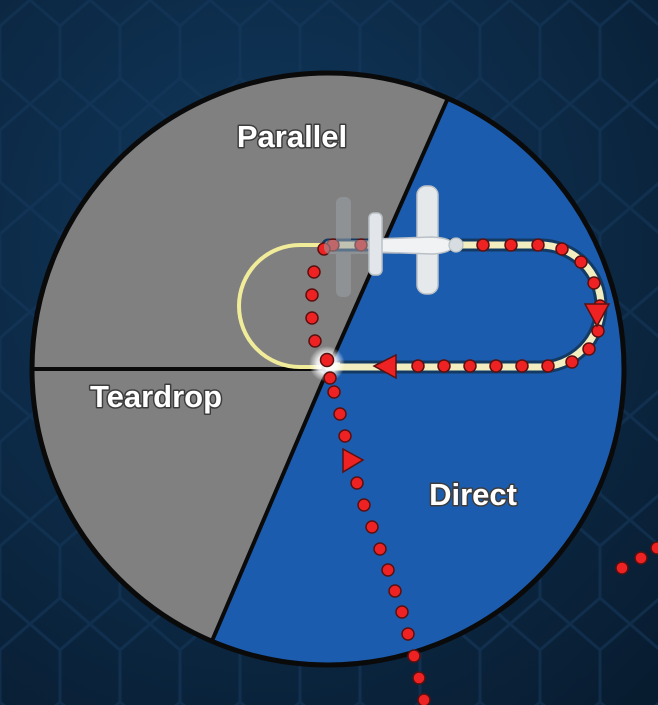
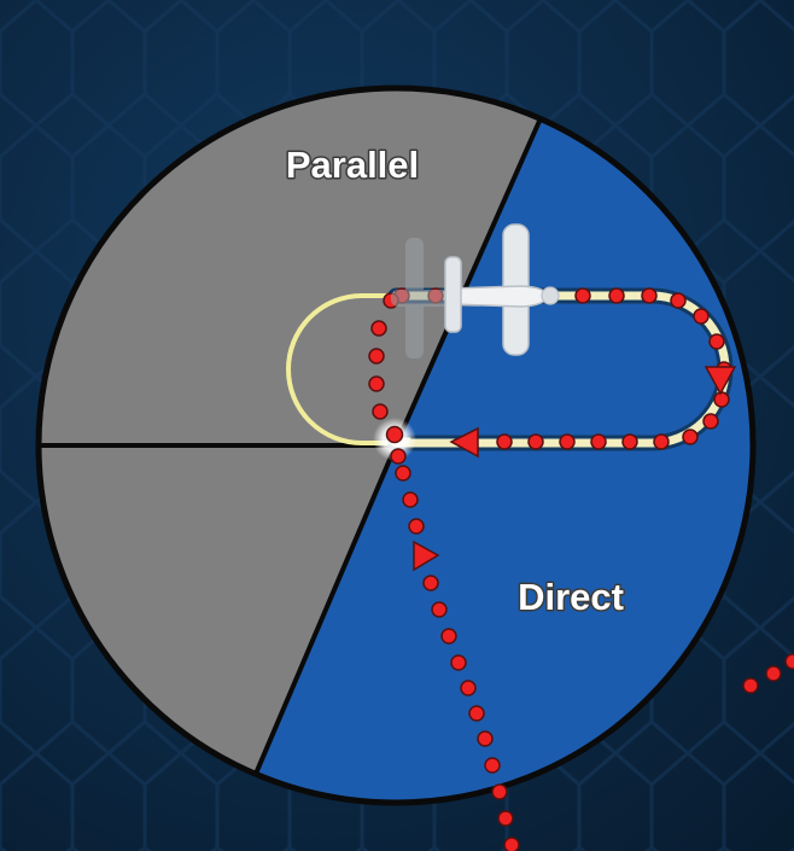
  Parallel
- Teardrop
  Direct
